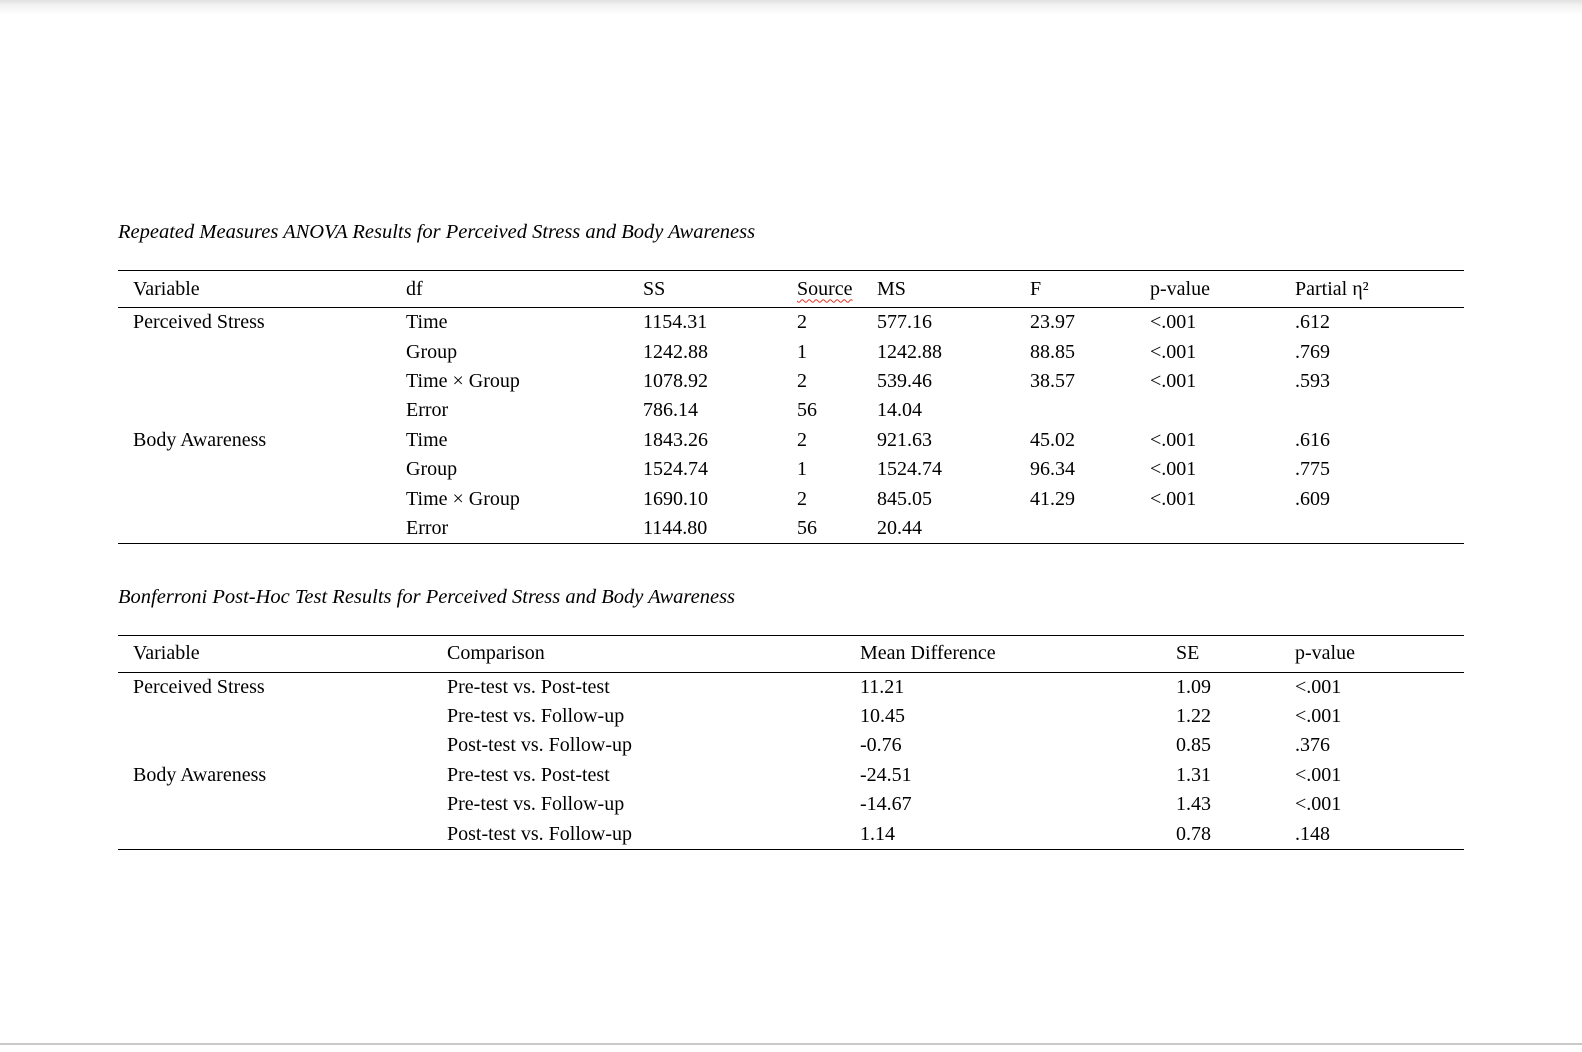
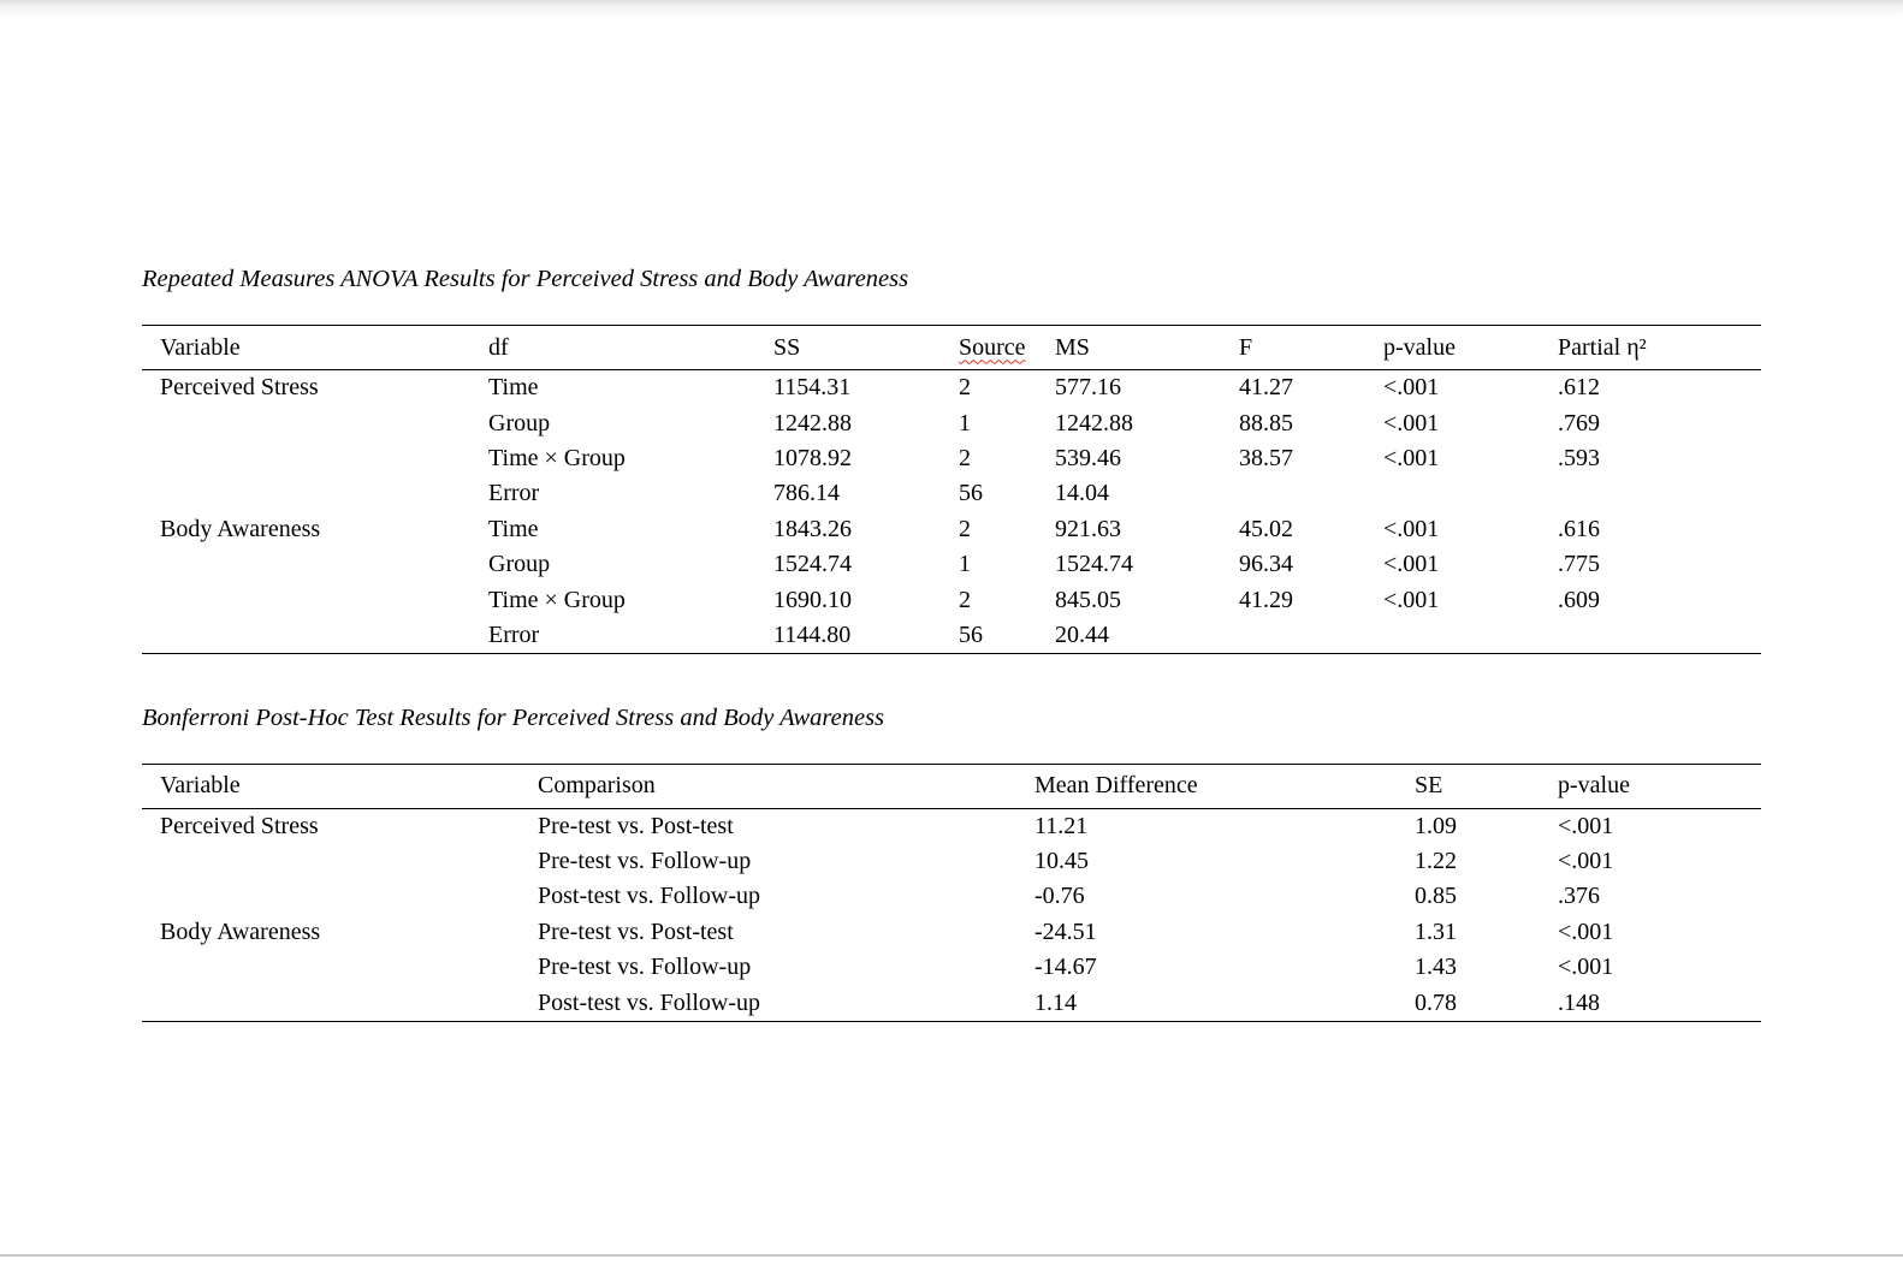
  Repeated Measures ANOVA Results for Perceived Stress and Body Awareness
  Variable
  df
  SS
  Source
  MS
  F
  p-value
  Partial η²
  Perceived Stress
  Time
  1154.31
  2
  577.16
- 23.97
+ 41.27
  <.001
  .612
  Group
  1242.88
  1
  1242.88
  88.85
  <.001
  .769
  Time × Group
  1078.92
  2
  539.46
  38.57
  <.001
  .593
  Error
  786.14
  56
  14.04
  Body Awareness
  Time
  1843.26
  2
  921.63
  45.02
  <.001
  .616
  Group
  1524.74
  1
  1524.74
  96.34
  <.001
  .775
  Time × Group
  1690.10
  2
  845.05
  41.29
  <.001
  .609
  Error
  1144.80
  56
  20.44
  Bonferroni Post-Hoc Test Results for Perceived Stress and Body Awareness
  Variable
  Comparison
  Mean Difference
  SE
  p-value
  Perceived Stress
  Pre-test vs. Post-test
  11.21
  1.09
  <.001
  Pre-test vs. Follow-up
  10.45
  1.22
  <.001
  Post-test vs. Follow-up
  -0.76
  0.85
  .376
  Body Awareness
  Pre-test vs. Post-test
  -24.51
  1.31
  <.001
  Pre-test vs. Follow-up
  -14.67
  1.43
  <.001
  Post-test vs. Follow-up
  1.14
  0.78
  .148
